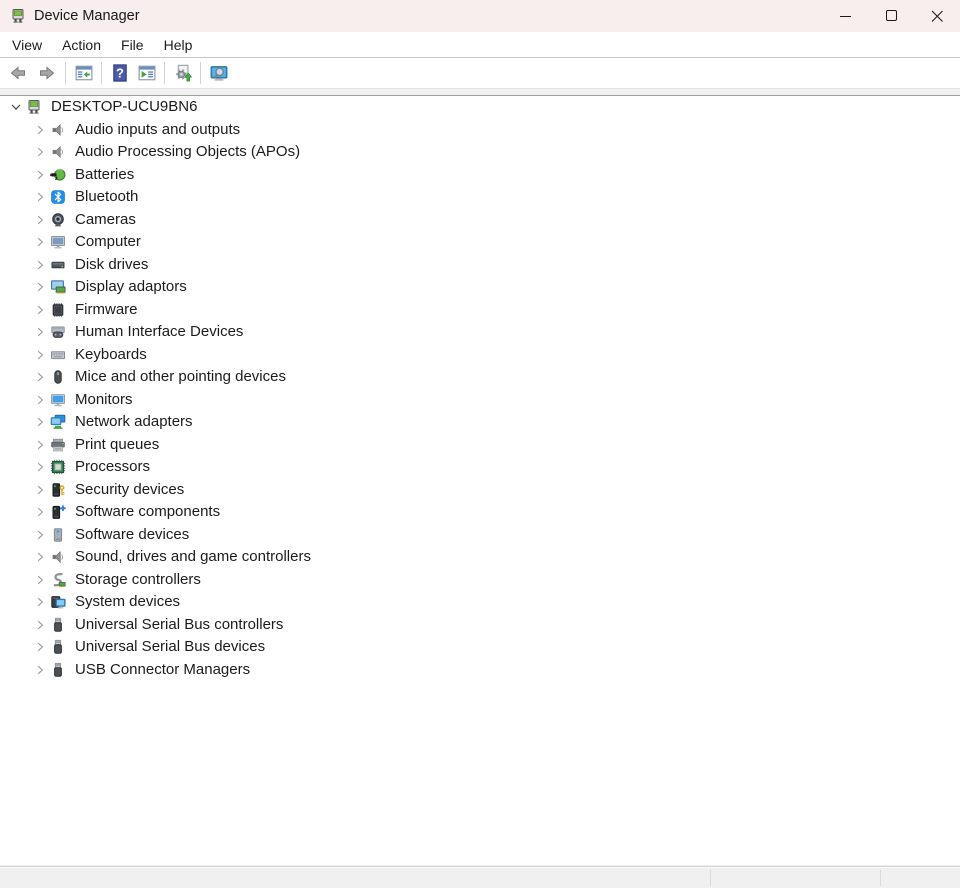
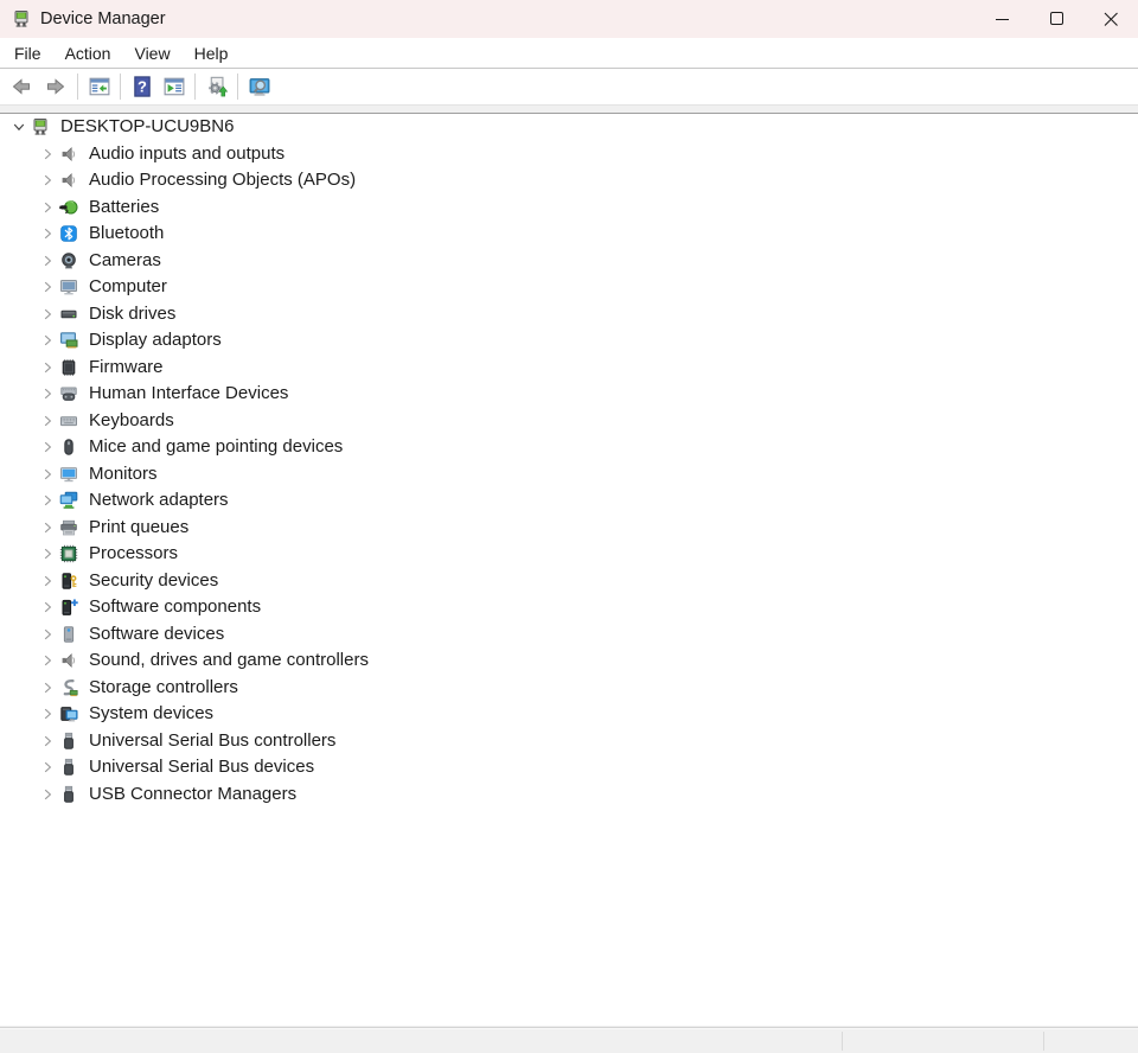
  Device Manager
- View
+ File
  Action
- File
+ View
  Help
  ?
  DESKTOP-UCU9BN6
  Audio inputs and outputs
  Audio Processing Objects (APOs)
  Batteries
  Bluetooth
  Cameras
  Computer
  Disk drives
  Display adaptors
  Firmware
  Human Interface Devices
  Keyboards
- Mice and other pointing devices
+ Mice and game pointing devices
  Monitors
  Network adapters
  Print queues
  Processors
  Security devices
  Software components
  Software devices
  Sound, drives and game controllers
  Storage controllers
  System devices
  Universal Serial Bus controllers
  Universal Serial Bus devices
  USB Connector Managers
